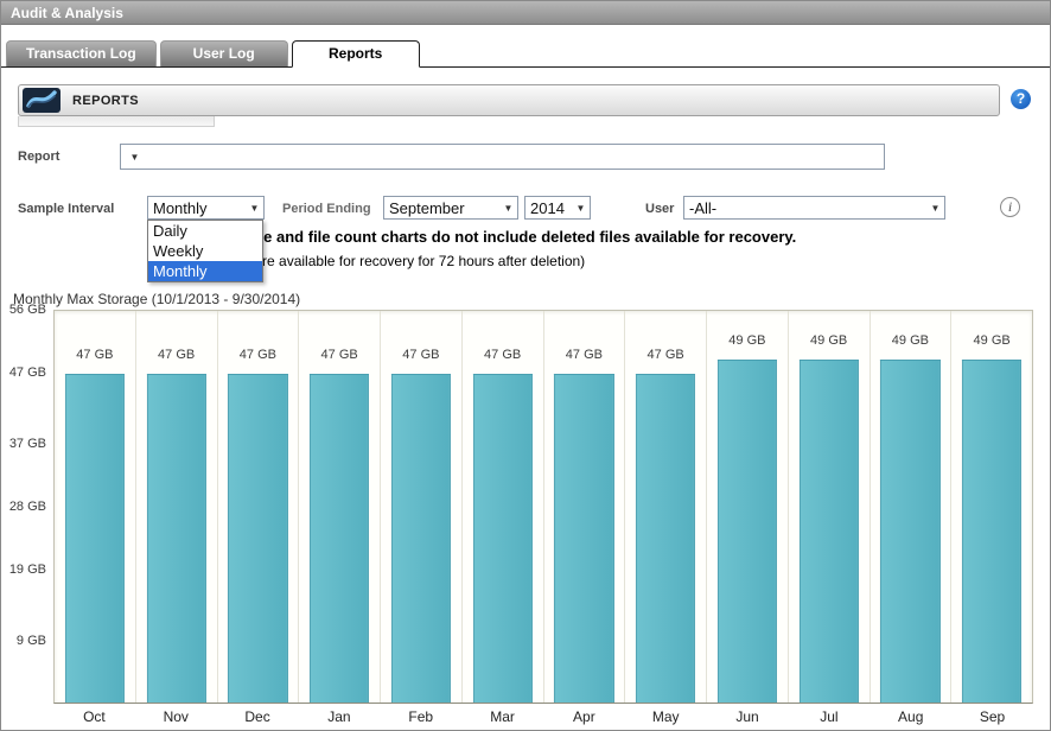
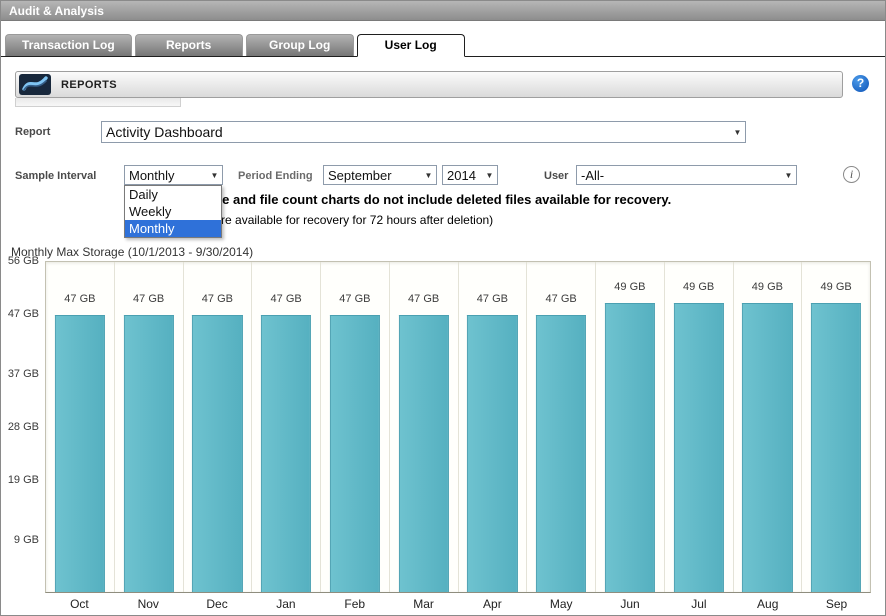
  Audit & Analysis
  Transaction Log
- User Log
+ Reports
+ Group Log
- Reports
+ User Log
  REPORTS
  ?
  Report
+ Activity Dashboard
  ▼
  Sample Interval
  Monthly
  ▼
  Period Ending
  September
  ▼
  2014
  ▼
  User
  -All-
  ▼
  i
  e and file count charts do not include deleted files available for recovery.
  re available for recovery for 72 hours after deletion)
  Daily
  Weekly
  Monthly
  Monthly Max Storage (10/1/2013 - 9/30/2014)
  56 GB
  47 GB
  37 GB
  28 GB
  19 GB
  9 GB
  47 GB
  47 GB
  47 GB
  47 GB
  47 GB
  47 GB
  47 GB
  47 GB
  49 GB
  49 GB
  49 GB
  49 GB
  Oct
  Nov
  Dec
  Jan
  Feb
  Mar
  Apr
  May
  Jun
  Jul
  Aug
  Sep
